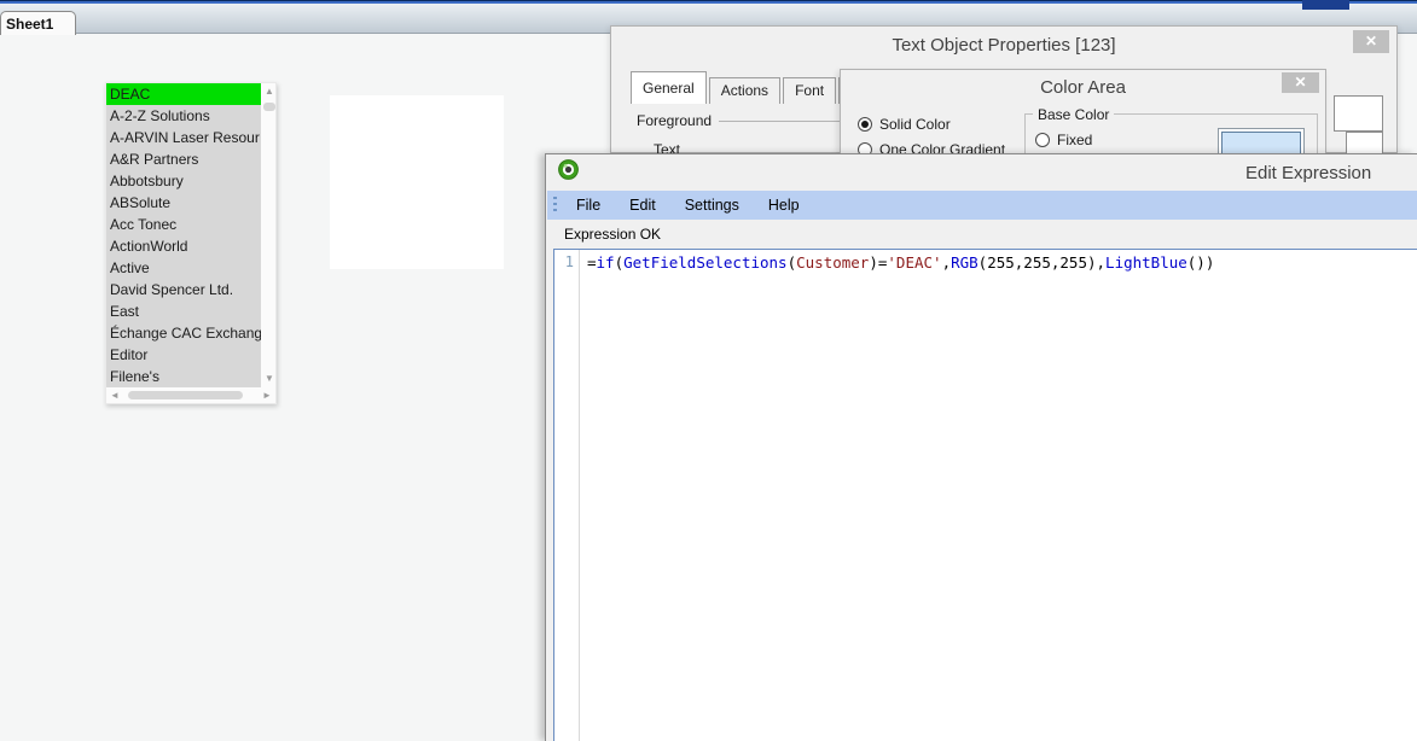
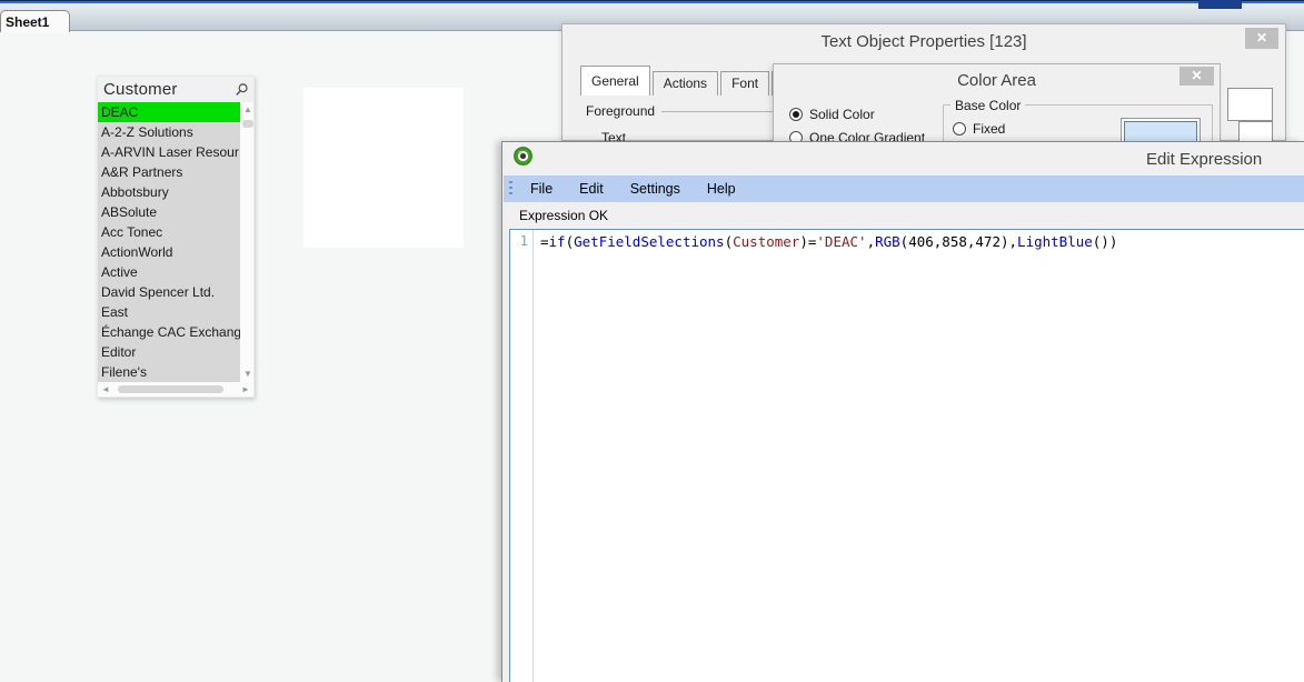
  Sheet1
+ Customer
  DEAC
  A-2-Z Solutions
  A-ARVIN Laser Resour
  A&R Partners
  Abbotsbury
  ABSolute
  Acc Tonec
  ActionWorld
  Active
  David Spencer Ltd.
  East
  Échange CAC Exchang
  Editor
  Filene's
  ▲
  ▼
  ◄
  ►
  Text Object Properties [123]
  ✕
  General
  Actions
  Font
  Foreground
  Text
  Color Area
  ✕
  Solid Color
  One Color Gradient
  Base Color
  Fixed
  Edit Expression
  File
  Edit
  Settings
  Help
  Expression OK
  1
- =if(GetFieldSelections(Customer)='DEAC',RGB(255,255,255),LightBlue())
+ =if(GetFieldSelections(Customer)='DEAC',RGB(406,858,472),LightBlue())
